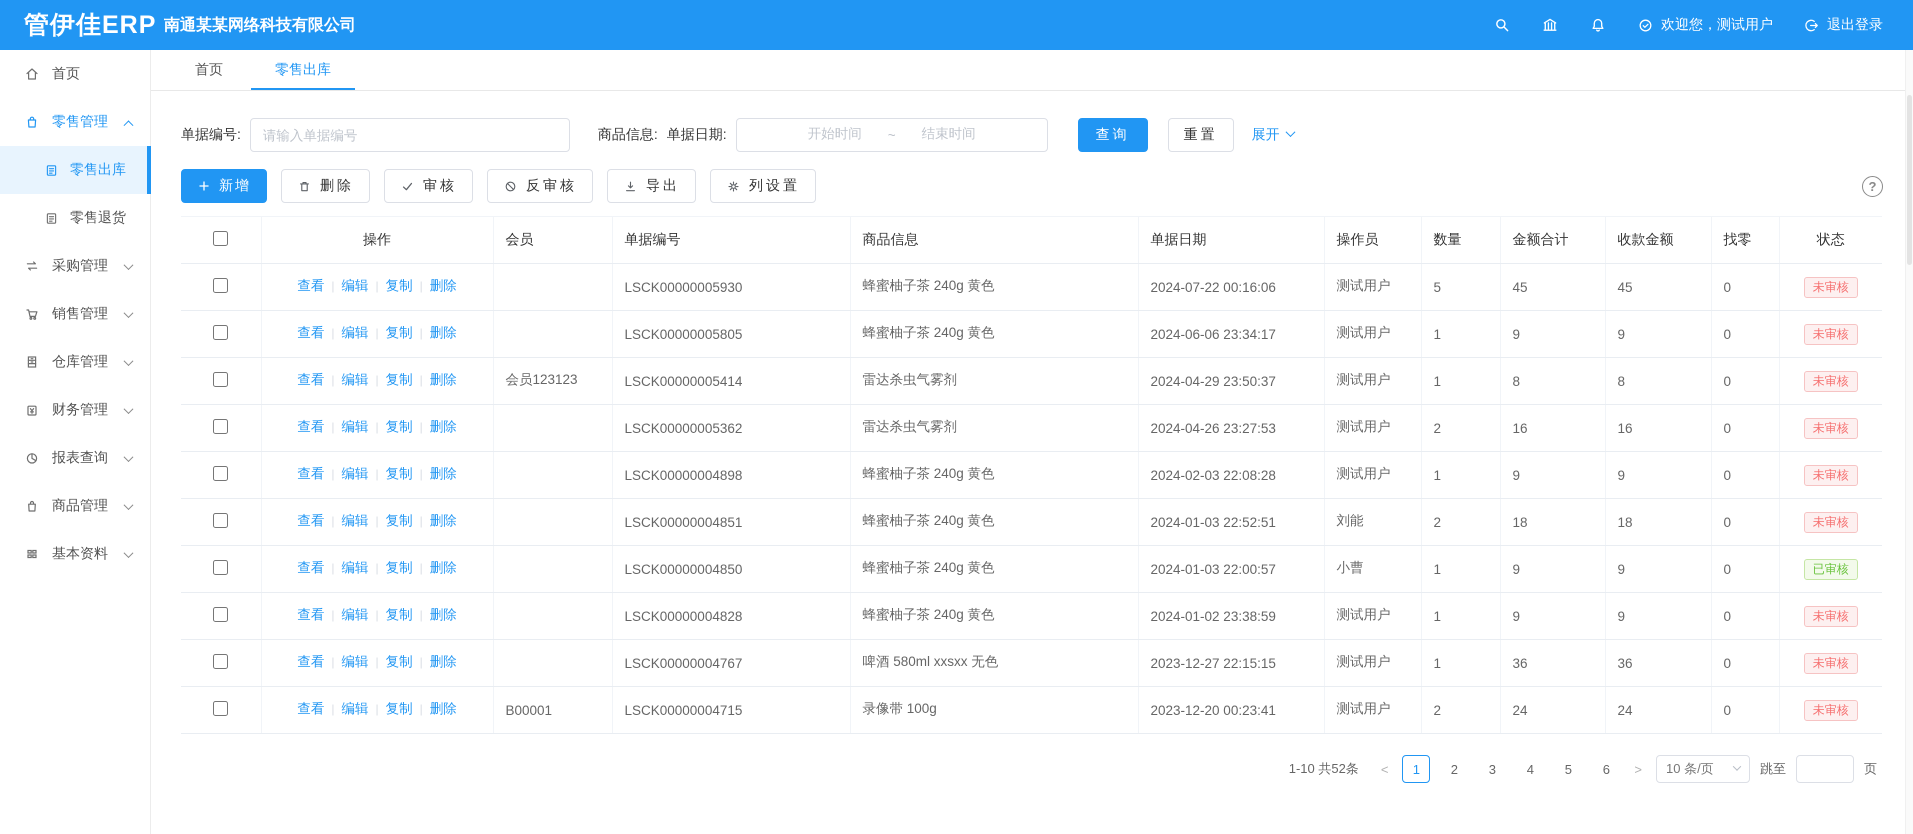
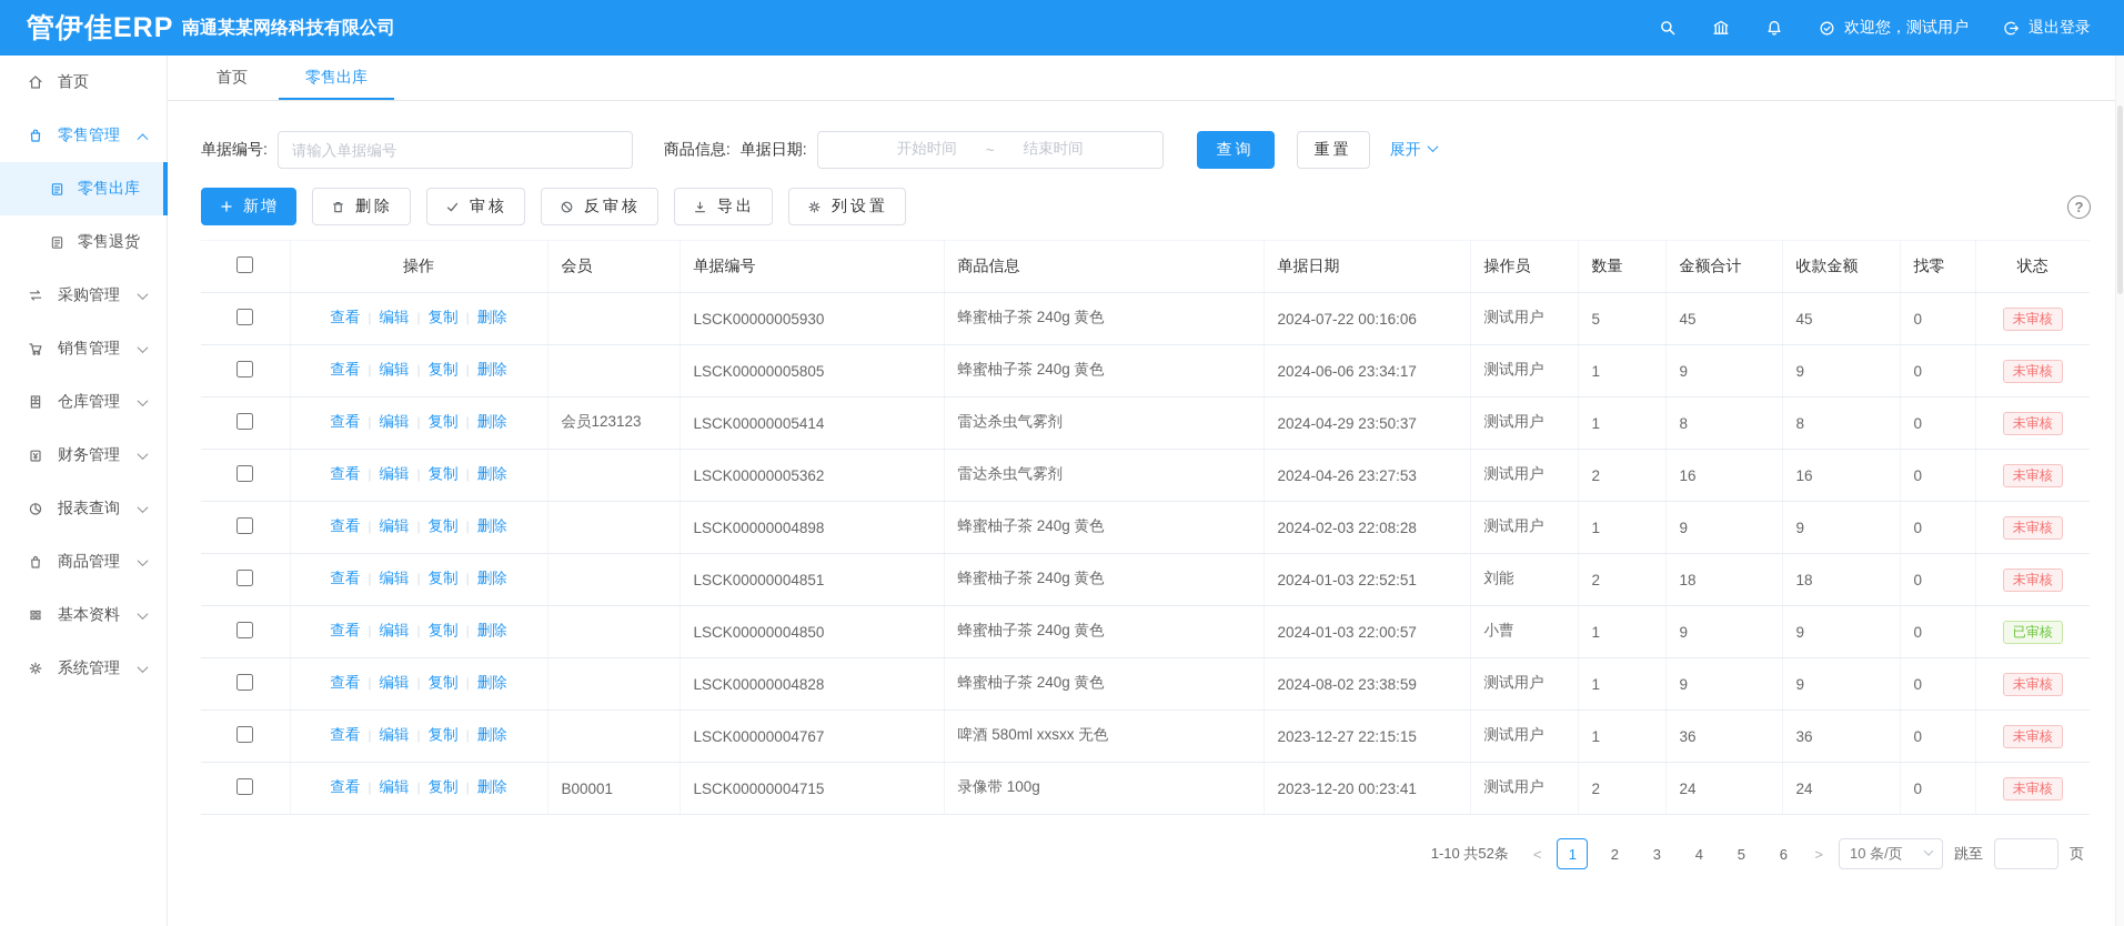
  管伊佳ERP
  南通某某网络科技有限公司
  欢迎您，测试用户
  退出登录
  首页
  零售管理
  零售出库
  零售退货
  采购管理
  销售管理
  仓库管理
  财务管理
  报表查询
  商品管理
  基本资料
+ 系统管理
  首页
  零售出库
  单据编号:
  请输入单据编号
  商品信息:
  单据日期:
  开始时间
  ~
  结束时间
  查询
  重置
  展开
  新增
  删除
  审核
  反审核
  导出
  列设置
  ?
  	操作	会员	单据编号	商品信息	单据日期	操作员	数量	金额合计	收款金额	找零	状态
  	查看 编辑 复制 | 删除		LSCK00000005930	蜂蜜柚子茶 240g 黄色	2024-07-22 00:16:06	测试用户	5	45	45	0	未审核
  	查看 编辑 复制 | 删除		LSCK00000005805	蜂蜜柚子茶 240g 黄色	2024-06-06 23:34:17	测试用户	1	9	9	0	未审核
  	查看 编辑 复制 | 删除	会员123123	LSCK00000005414	雷达杀虫气雾剂	2024-04-29 23:50:37	测试用户	1	8	8	0	未审核
  	查看 编辑 复制 | 删除		LSCK00000005362	雷达杀虫气雾剂	2024-04-26 23:27:53	测试用户	2	16	16	0	未审核
  	查看 编辑 复制 | 删除		LSCK00000004898	蜂蜜柚子茶 240g 黄色	2024-02-03 22:08:28	测试用户	1	9	9	0	未审核
  	查看 编辑 复制 | 删除		LSCK00000004851	蜂蜜柚子茶 240g 黄色	2024-01-03 22:52:51	刘能	2	18	18	0	未审核
  	查看 编辑 复制 | 删除		LSCK00000004850	蜂蜜柚子茶 240g 黄色	2024-01-03 22:00:57	小曹	1	9	9	0	已审核
- 	查看 编辑 复制 | 删除		LSCK00000004828	蜂蜜柚子茶 240g 黄色	2024-01-02 23:38:59	测试用户	1	9	9	0	未审核
+ 	查看 编辑 复制 | 删除		LSCK00000004828	蜂蜜柚子茶 240g 黄色	2024-08-02 23:38:59	测试用户	1	9	9	0	未审核
  	查看 编辑 复制 | 删除		LSCK00000004767	啤酒 580ml xxsxx 无色	2023-12-27 22:15:15	测试用户	1	36	36	0	未审核
  	查看 编辑 复制 | 删除	B00001	LSCK00000004715	录像带 100g	2023-12-20 00:23:41	测试用户	2	24	24	0	未审核
  1-10 共52条
  <
  1
  2
  3
  4
  5
  6
  >
  10 条/页
  跳至
  页
